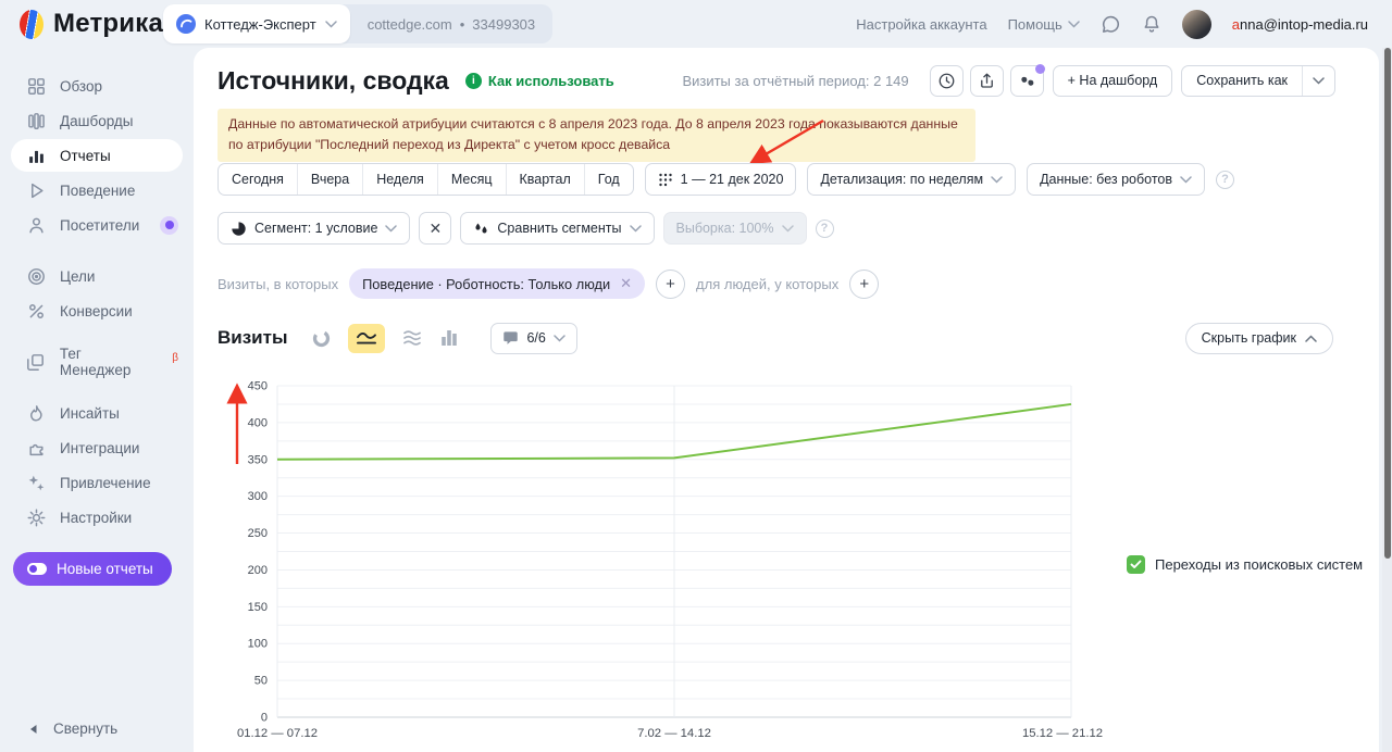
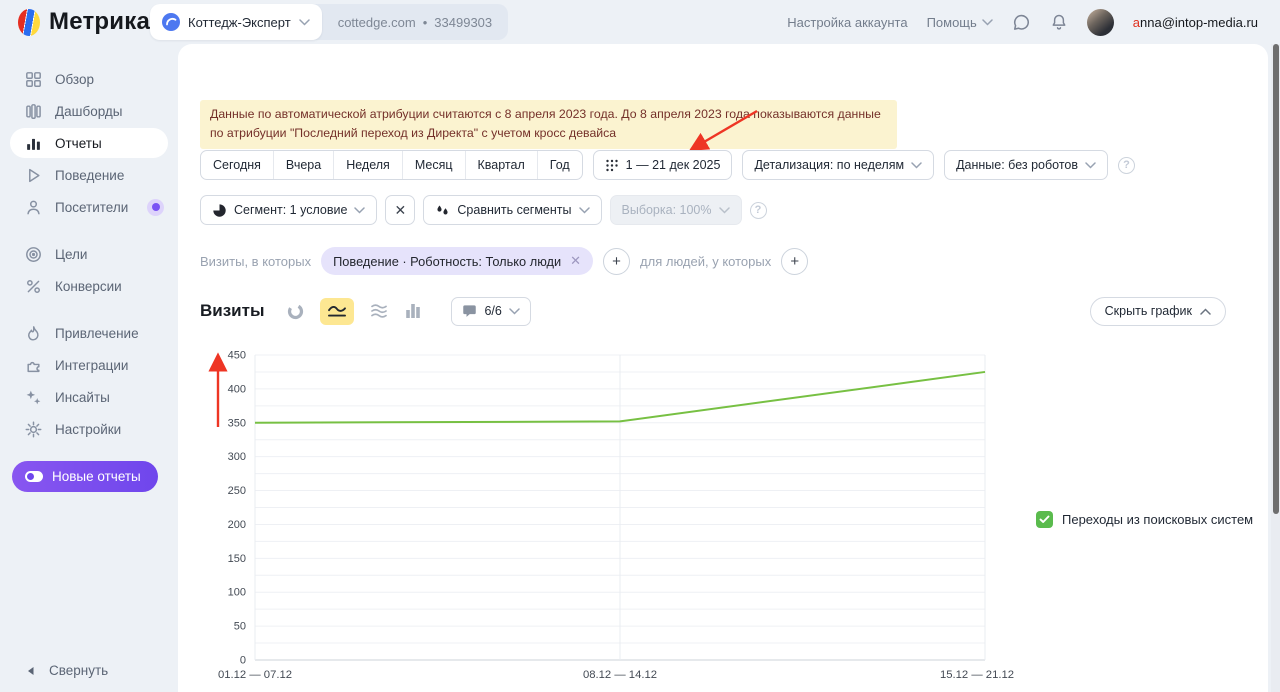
  Метрика
  Коттедж-Эксперт
  cottedge.com
  •
  33499303
  Настройка аккаунта
  Помощь
  anna@intop-media.ru
  Обзор
  Дашборды
  Отчеты
  Поведение
  Посетители
  Цели
  Конверсии
- Тег Менеджер
- β
- Инсайты
+ Привлечение
  Интеграции
- Привлечение
+ Инсайты
  Настройки
  Новые отчеты
  Свернуть
- Источники, сводка
- i
- Как использовать
- Визиты за отчётный период: 2 149
- + На дашборд
- Сохранить как
  Данные по автоматической атрибуции считаются с 8 апреля 2023 года. До 8 апреля 2023 года показываются данные по атрибуции "Последний переход из Директа" с учетом кросс девайса
  Сегодня
  Вчера
  Неделя
  Месяц
  Квартал
  Год
- 1 — 21 дек 2020
+ 1 — 21 дек 2025
  Детализация: по неделям
  Данные: без роботов
  ?
  Сегмент: 1 условие
  ✕
  Сравнить сегменты
  Выборка: 100%
  ?
  Визиты, в которых
  Поведение · Роботность: Только люди
  ✕
  +
  для людей, у которых
  +
  Визиты
  6/6
  Скрыть график
  0
  50
  100
  150
  200
  250
  300
  350
  400
  450
  01.12 — 07.12
- 7.02 — 14.12
+ 08.12 — 14.12
  15.12 — 21.12
  Переходы из поисковых систем
